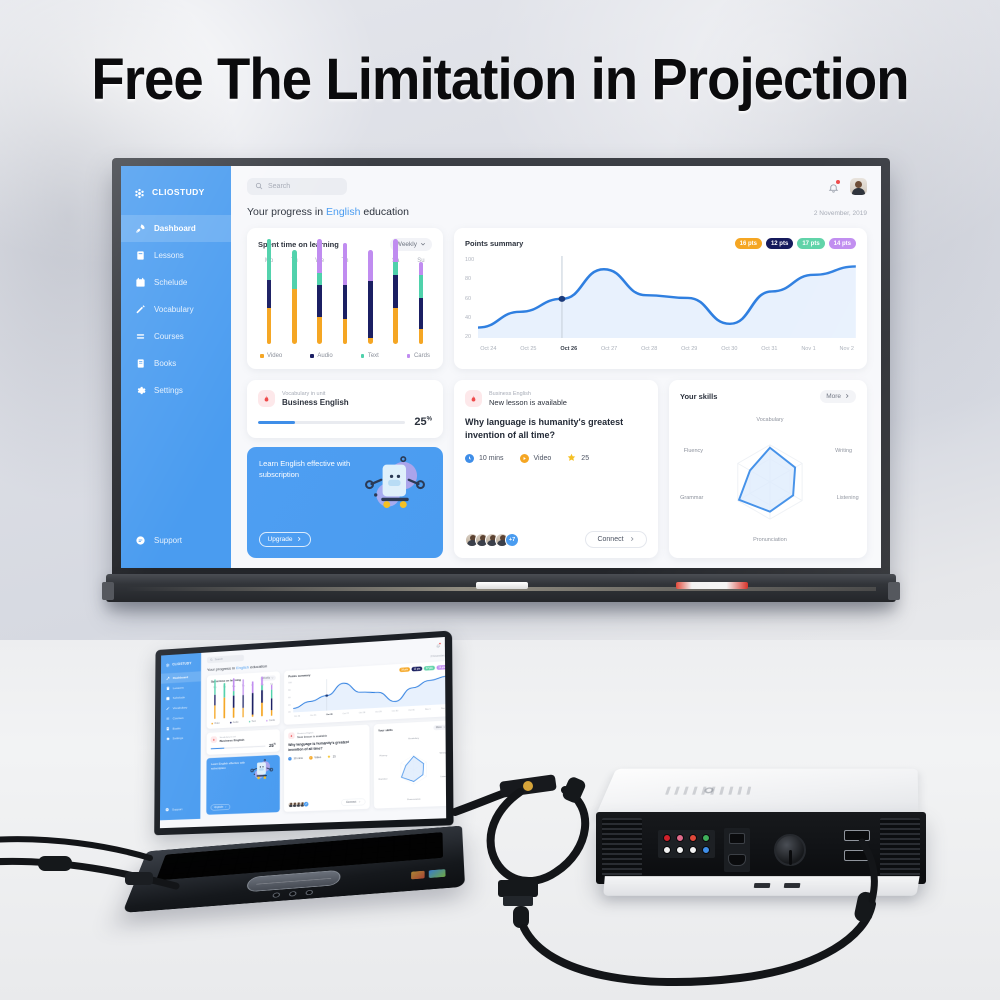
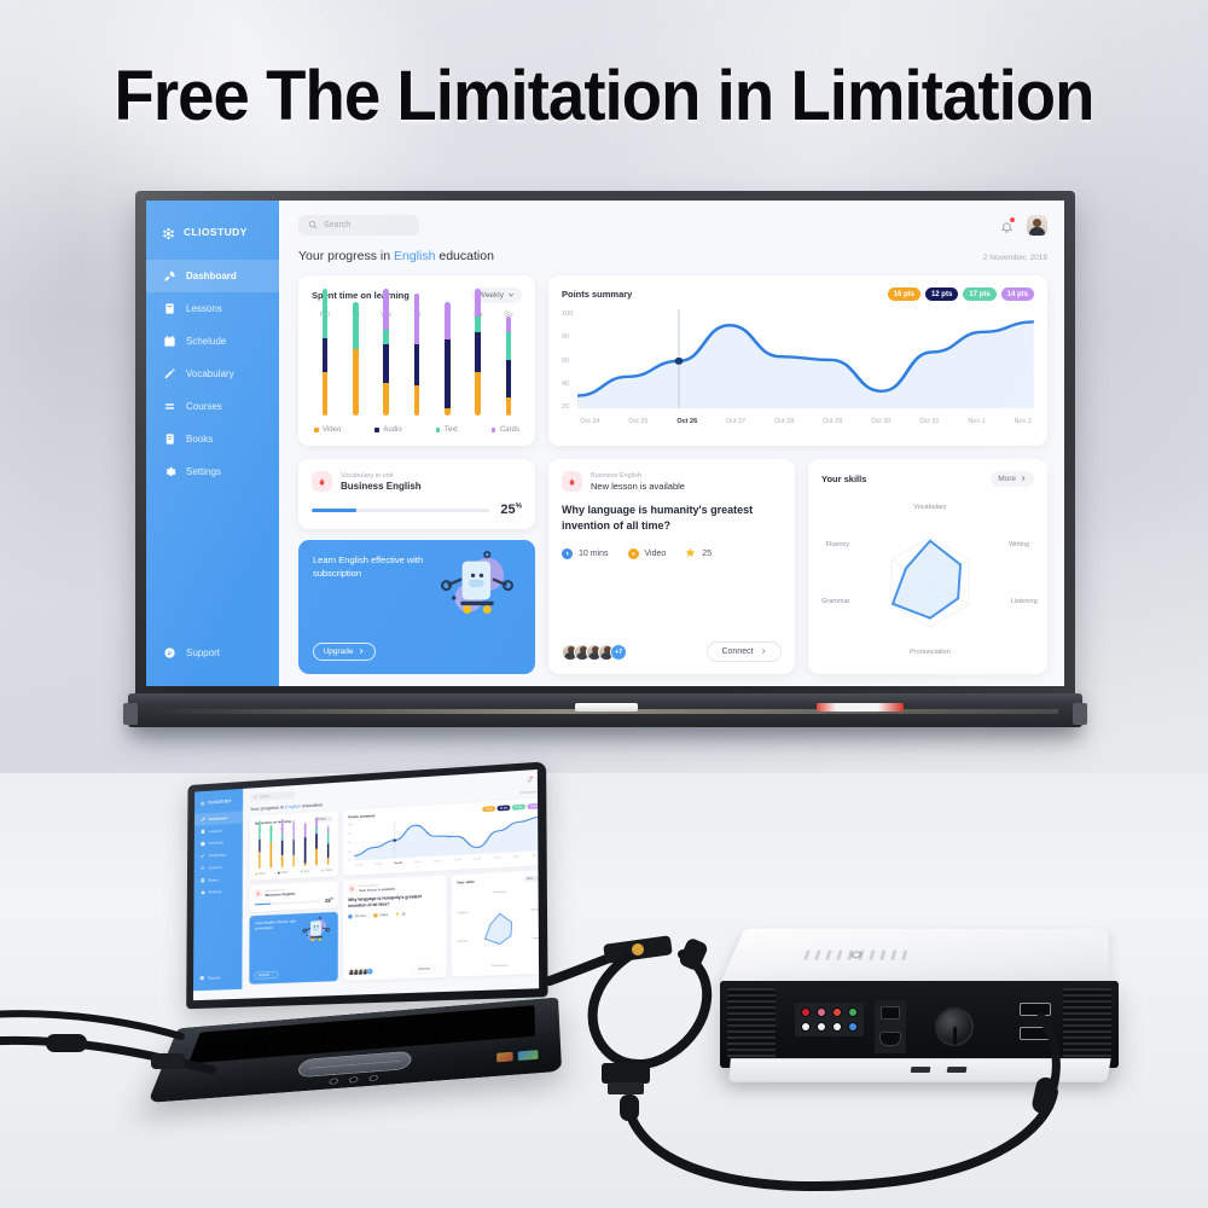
- Free The Limitation in Projection
+ Free The Limitation in Limitation
